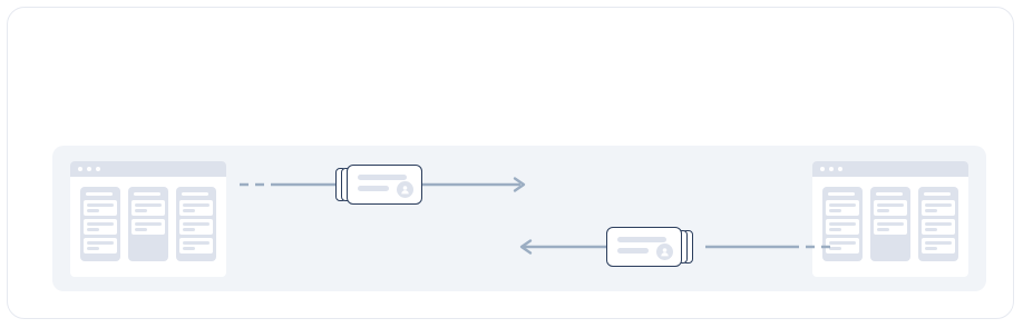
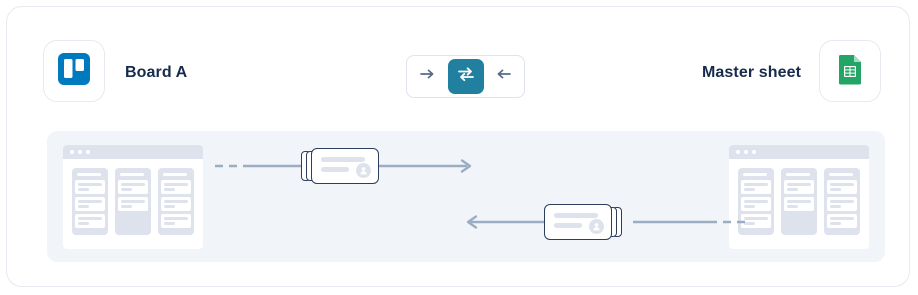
+ Board A
+ Master sheet
